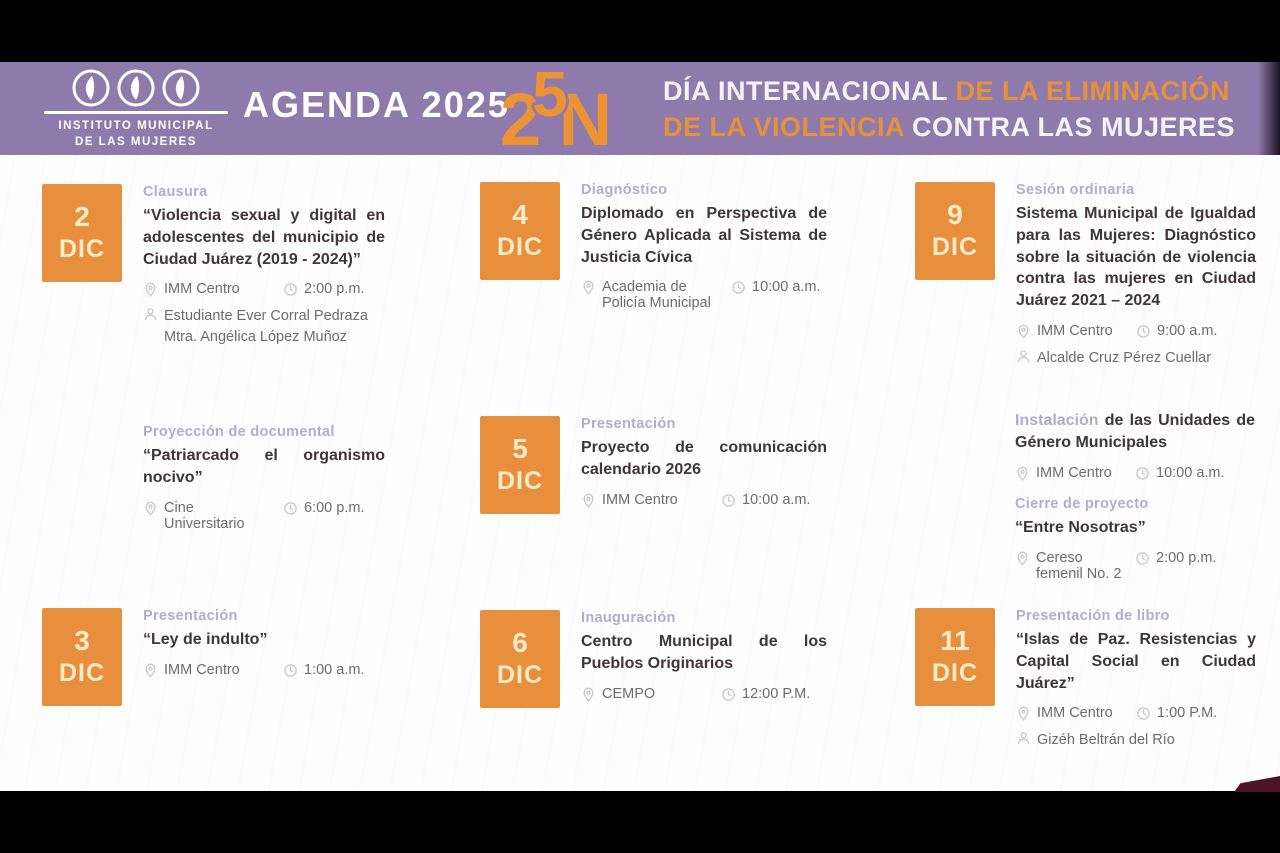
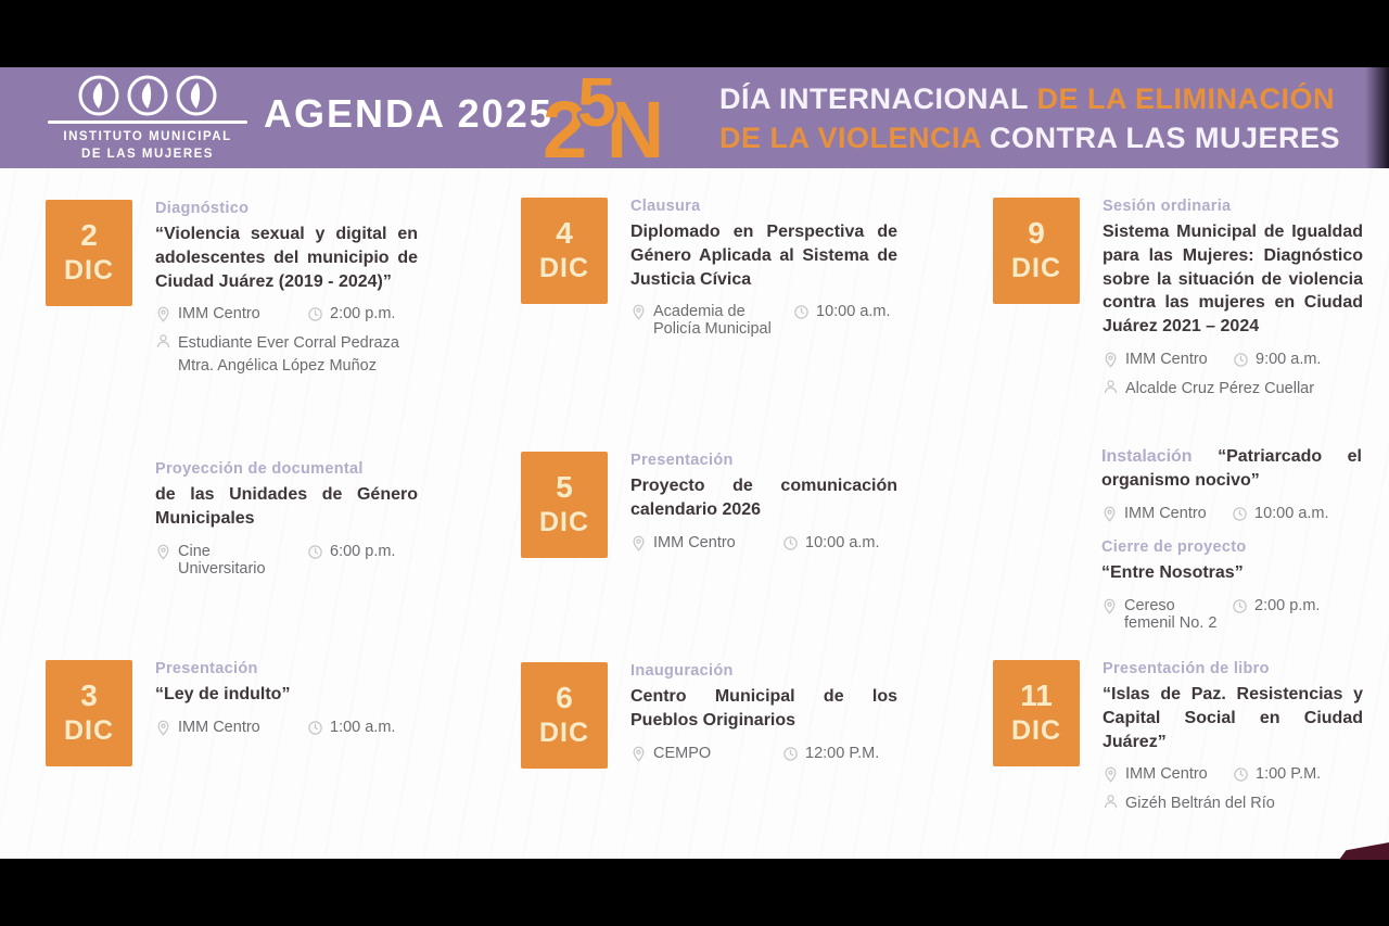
  INSTITUTO MUNICIPAL
  DE LAS MUJERES
  AGENDA 2025
  2
  5
  N
  DÍA INTERNACIONAL DE LA ELIMINACIÓN
  DE LA VIOLENCIA CONTRA LAS MUJERES
  2
  DIC
- Clausura
+ Diagnóstico
  “Violencia sexual y digital en adolescentes del municipio de Ciudad Juárez (2019 - 2024)”
  IMM Centro
  2:00 p.m.
  Estudiante Ever Corral Pedraza
  Mtra. Angélica López Muñoz
  Proyección de documental
- “Patriarcado el organismo nocivo”
+ de las Unidades de Género Municipales
  Cine Universitario
  6:00 p.m.
  3
  DIC
  Presentación
  “Ley de indulto”
  IMM Centro
  1:00 a.m.
  4
  DIC
- Diagnóstico
+ Clausura
  Diplomado en Perspectiva de Género Aplicada al Sistema de Justicia Cívica
  Academia de Policía Municipal
  10:00 a.m.
  5
  DIC
  Presentación
  Proyecto de comunicación calendario 2026
  IMM Centro
  10:00 a.m.
  6
  DIC
  Inauguración
  Centro Municipal de los Pueblos Originarios
  CEMPO
  12:00 P.M.
  9
  DIC
  Sesión ordinaria
  Sistema Municipal de Igualdad para las Mujeres: Diagnóstico sobre la situación de violencia contra las mujeres en Ciudad Juárez 2021 – 2024
  IMM Centro
  9:00 a.m.
  Alcalde Cruz Pérez Cuellar
- Instalación de las Unidades de Género Municipales
+ Instalación “Patriarcado el organismo nocivo”
  IMM Centro
  10:00 a.m.
  Cierre de proyecto
  “Entre Nosotras”
  Cereso femenil No. 2
  2:00 p.m.
  11
  DIC
  Presentación de libro
  “Islas de Paz. Resistencias y Capital Social en Ciudad Juárez”
  IMM Centro
  1:00 P.M.
  Gizéh Beltrán del Río
